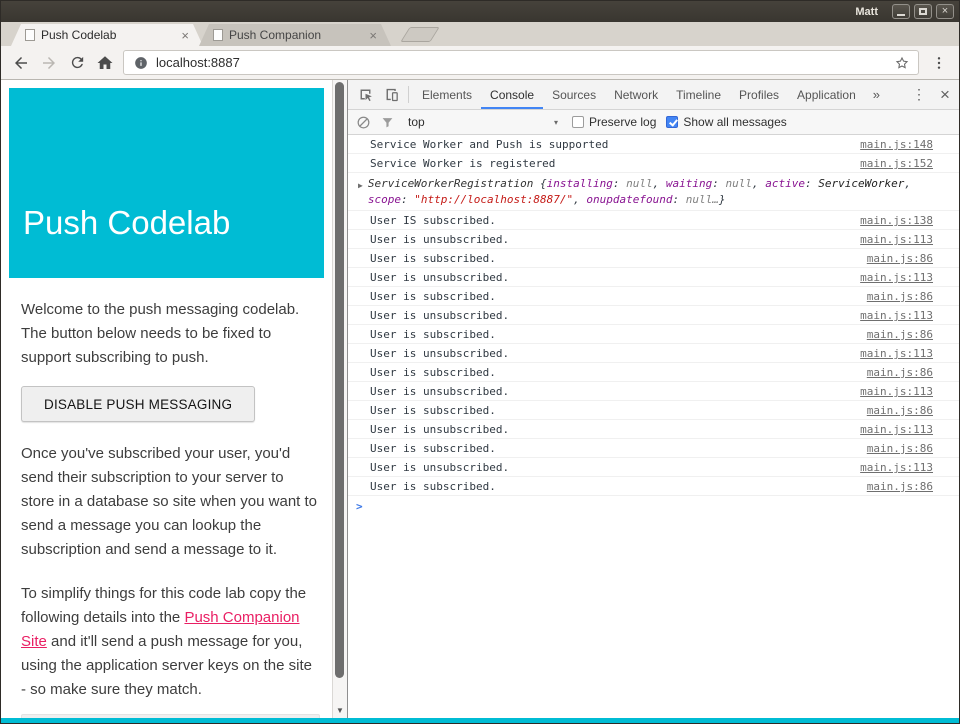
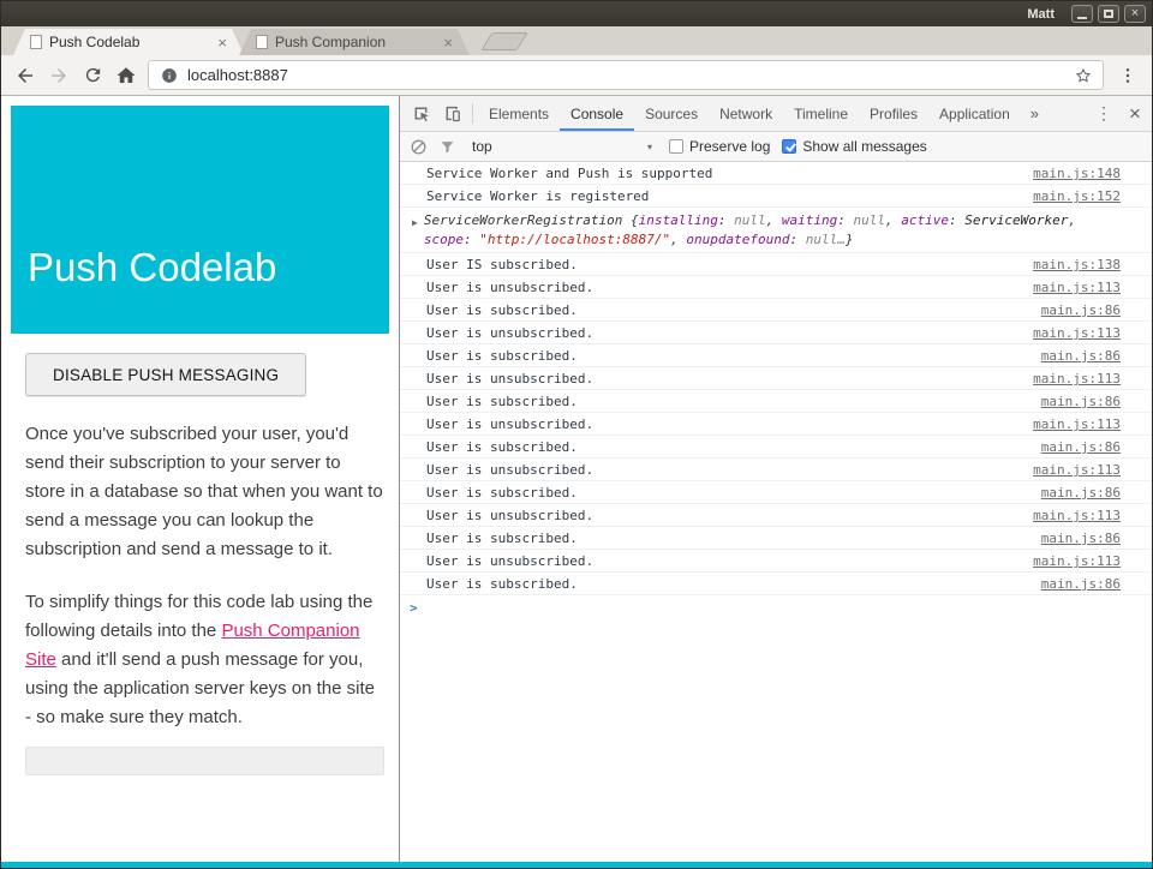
  Matt
  ×
  Push Codelab
  ×
  Push Companion
  ×
  localhost:8887
  Push Codelab
- Welcome to the push messaging codelab. The button below needs to be fixed to support subscribing to push.
  DISABLE PUSH MESSAGING
- Once you've subscribed your user, you'd send their subscription to your server to store in a database so site when you want to send a message you can lookup the subscription and send a message to it.
+ Once you've subscribed your user, you'd send their subscription to your server to store in a database so that when you want to send a message you can lookup the subscription and send a message to it.
- To simplify things for this code lab copy the following details into the Push Companion Site and it'll send a push message for you, using the application server keys on the site - so make sure they match.
+ To simplify things for this code lab using the following details into the Push Companion Site and it'll send a push message for you, using the application server keys on the site - so make sure they match.
- ▼
  Elements
  Console
  Sources
  Network
  Timeline
  Profiles
  Application
  »
  ⋮
  ×
  top
  ▾
  Preserve log
  Show all messages
  Service Worker and Push is supported
  main.js:148
  Service Worker is registered
  main.js:152
  ▶
  ServiceWorkerRegistration {installing: null, waiting: null, active: ServiceWorker, scope: "http://localhost:8887/", onupdatefound: null…}
  User IS subscribed.
  main.js:138
  User is unsubscribed.
  main.js:113
  User is subscribed.
  main.js:86
  User is unsubscribed.
  main.js:113
  User is subscribed.
  main.js:86
  User is unsubscribed.
  main.js:113
  User is subscribed.
  main.js:86
  User is unsubscribed.
  main.js:113
  User is subscribed.
  main.js:86
  User is unsubscribed.
  main.js:113
  User is subscribed.
  main.js:86
  User is unsubscribed.
  main.js:113
  User is subscribed.
  main.js:86
  User is unsubscribed.
  main.js:113
  User is subscribed.
  main.js:86
  >
